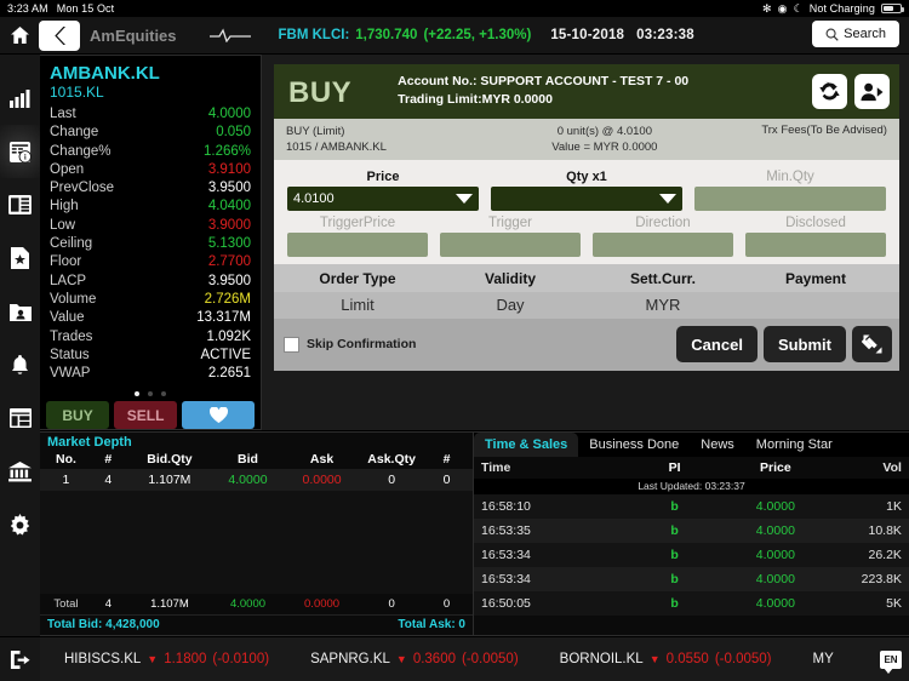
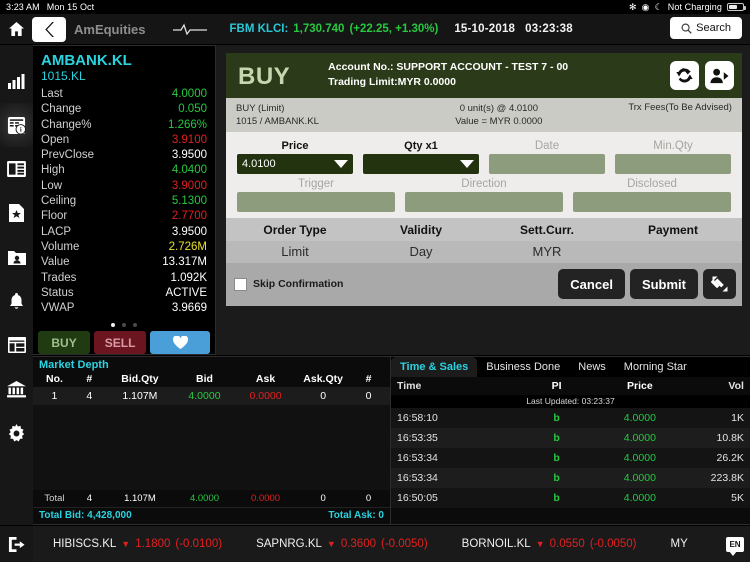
  3:23 AM
  Mon 15 Oct
  ✻
  ◉
  ☾
  Not Charging
  AmEquities
  FBM KLCI:
  1,730.740
  (+22.25, +1.30%)
  15-10-2018
  03:23:38
  Search
  AMBANK.KL
  1015.KL
  Last
  4.0000
  Change
  0.050
  Change%
  1.266%
  Open
  3.9100
  PrevClose
  3.9500
  High
  4.0400
  Low
  3.9000
  Ceiling
  5.1300
  Floor
  2.7700
  LACP
  3.9500
  Volume
  2.726M
  Value
  13.317M
  Trades
  1.092K
  Status
  ACTIVE
  VWAP
- 2.2651
+ 3.9669
  BUY
  SELL
  BUY
  Account No.: SUPPORT ACCOUNT - TEST 7 - 00
  Trading Limit:MYR 0.0000
  BUY (Limit)
  1015 / AMBANK.KL
  0 unit(s) @ 4.0100
  Value = MYR 0.0000
  Trx Fees(To Be Advised)
  Price
  4.0100
  Qty x1
+ Date
  Min.Qty
- TriggerPrice
  Trigger
  Direction
  Disclosed
  Order Type
  Validity
  Sett.Curr.
  Payment
  Limit
  Day
  MYR
  Skip Confirmation
  Cancel
  Submit
  Market Depth
  No.
  #
  Bid.Qty
  Bid
  Ask
  Ask.Qty
  #
  1
  4
  1.107M
  4.0000
  0.0000
  0
  0
  Total
  4
  1.107M
  4.0000
  0.0000
  0
  0
  Total Bid: 4,428,000
  Total Ask: 0
  Time & Sales
  Business Done
  News
  Morning Star
  Time
  PI
  Price
  Vol
  Last Updated: 03:23:37
  16:58:10
  b
  4.0000
  1K
  16:53:35
  b
  4.0000
  10.8K
  16:53:34
  b
  4.0000
  26.2K
  16:53:34
  b
  4.0000
  223.8K
  16:50:05
  b
  4.0000
  5K
  HIBISCS.KL
  ▼
  1.1800
  (-0.0100)
  SAPNRG.KL
  ▼
  0.3600
  (-0.0050)
  BORNOIL.KL
  ▼
  0.0550
  (-0.0050)
  MY
  EN
